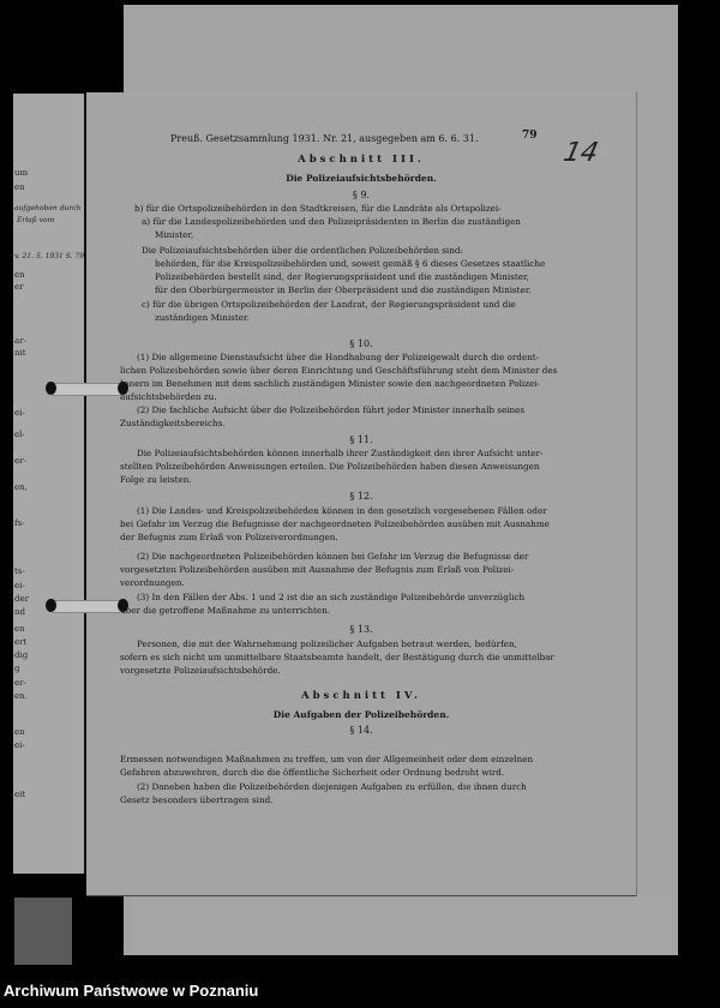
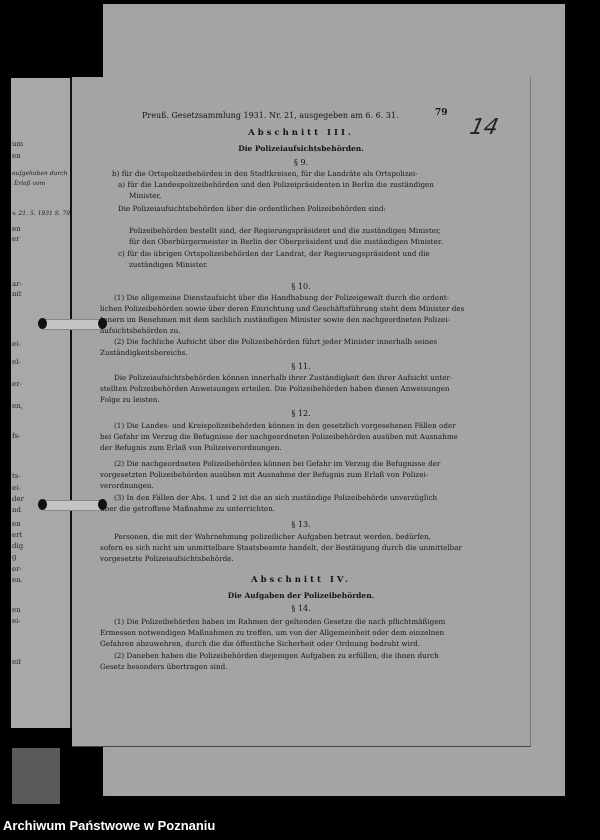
  um
  en
  en
  er
  ar-
  nit
  ei-
  el-
  er-
  en,
  fs-
  ts-
  ei-
  der
  nd
  en
  ert
  dig
  g
  er-
  en.
  en
  ei-
  eit
  Preuß. Gesetzsammlung 1931. Nr. 21, ausgegeben am 6. 6. 31.
  79
  Abschnitt III.
  Die Polizeiaufsichtsbehörden.
  § 9.
  b) für die Ortspolizeibehörden in den Stadtkreisen, für die Landräte als Ortspolizei-
  a) für die Landespolizeibehörden und den Polizeipräsidenten in Berlin die zuständigen
  Minister,
  Die Polizeiaufsichtsbehörden über die ordentlichen Polizeibehörden sind:
- behörden, für die Kreispolizeibehörden und, soweit gemäß § 6 dieses Gesetzes staatliche
  Polizeibehörden bestellt sind, der Regierungspräsident und die zuständigen Minister,
  für den Oberbürgermeister in Berlin der Oberpräsident und die zuständigen Minister.
  c) für die übrigen Ortspolizeibehörden der Landrat, der Regierungspräsident und die
  zuständigen Minister.
  § 10.
  (1) Die allgemeine Dienstaufsicht über die Handhabung der Polizeigewalt durch die ordent-
  lichen Polizeibehörden sowie über deren Einrichtung und Geschäftsführung steht dem Minister des
  nern im Benehmen mit dem sachlich zuständigen Minister sowie den nachgeordneten Polizei-
  aufsichtsbehörden zu.
  (2) Die fachliche Aufsicht über die Polizeibehörden führt jeder Minister innerhalb seines
  Zuständigkeitsbereichs.
  § 11.
  Die Polizeiaufsichtsbehörden können innerhalb ihrer Zuständigkeit den ihrer Aufsicht unter-
  stellten Polizeibehörden Anweisungen erteilen. Die Polizeibehörden haben diesen Anweisungen
  Folge zu leisten.
  § 12.
  (1) Die Landes- und Kreispolizeibehörden können in den gesetzlich vorgesehenen Fällen oder
  bei Gefahr im Verzug die Befugnisse der nachgeordneten Polizeibehörden ausüben mit Ausnahme
  der Befugnis zum Erlaß von Polizeiverordnungen.
  (2) Die nachgeordneten Polizeibehörden können bei Gefahr im Verzug die Befugnisse der
  vorgesetzten Polizeibehörden ausüben mit Ausnahme der Befugnis zum Erlaß von Polizei-
  verordnungen.
  (3) In den Fällen der Abs. 1 und 2 ist die an sich zuständige Polizeibehörde unverzüglich
  ber die getroffene Maßnahme zu unterrichten.
  § 13.
  Personen, die mit der Wahrnehmung polizeilicher Aufgaben betraut werden, bedürfen,
  sofern es sich nicht um unmittelbare Staatsbeamte handelt, der Bestätigung durch die unmittelbar
  vorgesetzte Polizeiaufsichtsbehörde.
  Abschnitt IV.
  Die Aufgaben der Polizeibehörden.
  § 14.
+ (1) Die Polizeibehörden haben im Rahmen der geltenden Gesetze die nach pflichtmäßigem
  Ermessen notwendigen Maßnahmen zu treffen, um von der Allgemeinheit oder dem einzelnen
  Gefahren abzuwehren, durch die die öffentliche Sicherheit oder Ordnung bedroht wird.
  (2) Daneben haben die Polizeibehörden diejenigen Aufgaben zu erfüllen, die ihnen durch
  Gesetz besonders übertragen sind.
  Archiwum Państwowe w Poznaniu
